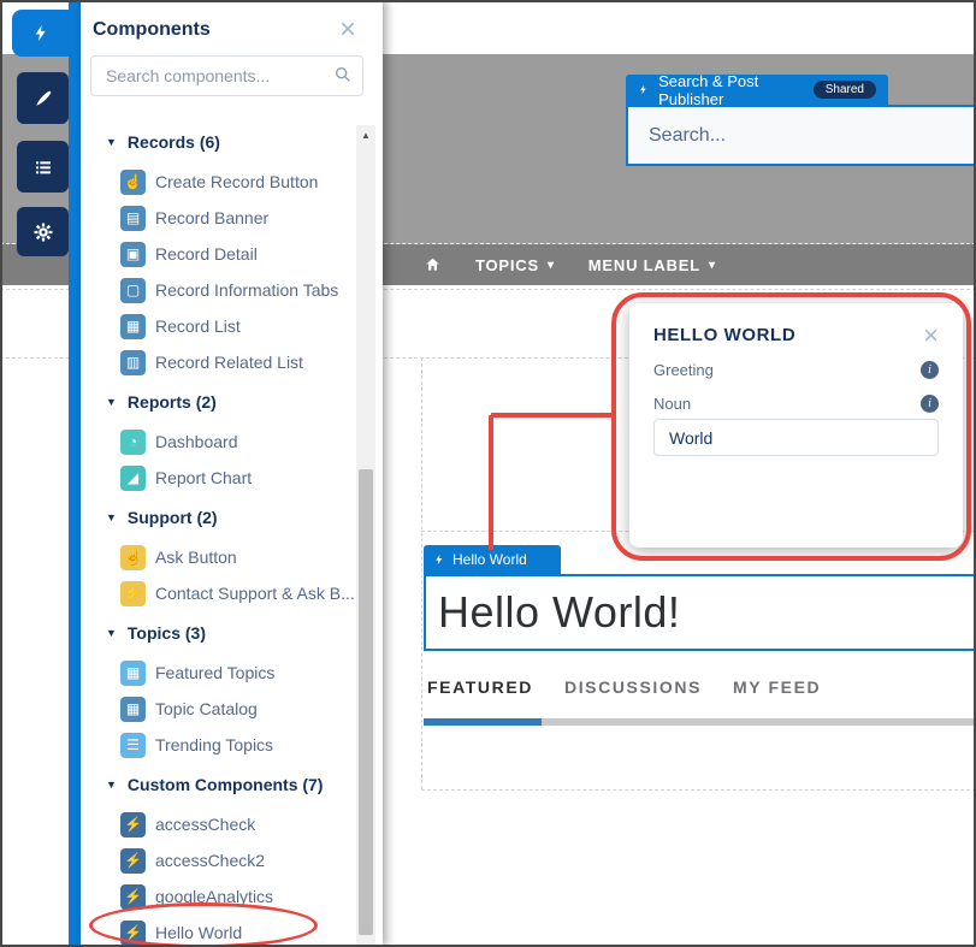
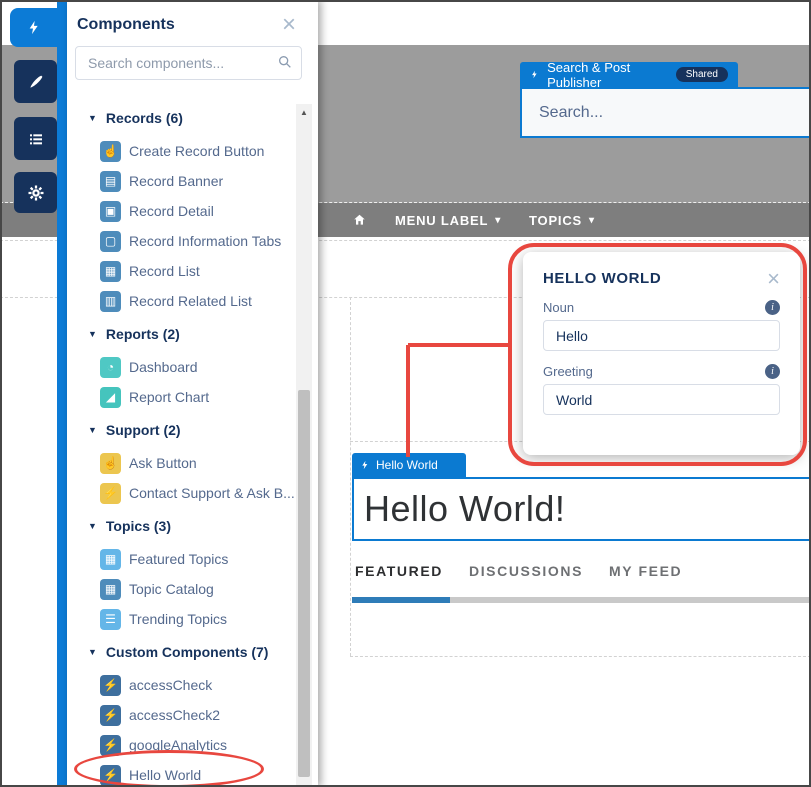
- TOPICS
+ MENU LABEL
  ▾
- MENU LABEL
+ TOPICS
  ▾
  Search & Post Publisher
  Shared
  Search...
  Hello World
  Hello World!
  FEATURED
  DISCUSSIONS
  MY FEED
  Components
  ×
  Search components...
  ▼
  Records (6)
  ☝
  Create Record Button
  ▤
  Record Banner
  ▣
  Record Detail
  ▢
  Record Information Tabs
  ▦
  Record List
  ▥
  Record Related List
  ▼
  Reports (2)
  ◔
  Dashboard
  ◢
  Report Chart
  ▼
  Support (2)
  ☝
  Ask Button
  ⚡
  Contact Support & Ask B...
  ▼
  Topics (3)
  ▦
  Featured Topics
  ▦
  Topic Catalog
  ☰
  Trending Topics
  ▼
  Custom Components (7)
  ⚡
  accessCheck
  ⚡
  accessCheck2
  ⚡
  googleAnalytics
  ⚡
  Hello World
  ▲
  HELLO WORLD
  ×
- Greeting
+ Noun
  i
+ Hello
- Noun
+ Greeting
  i
  World
